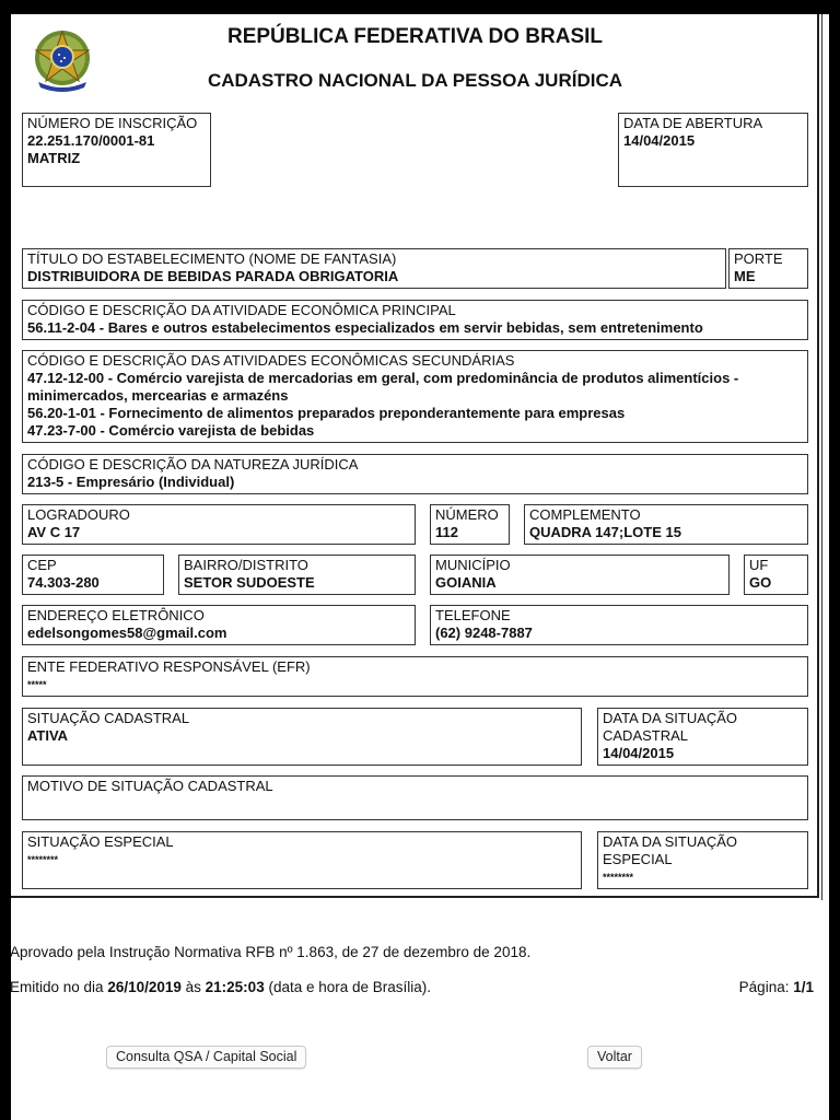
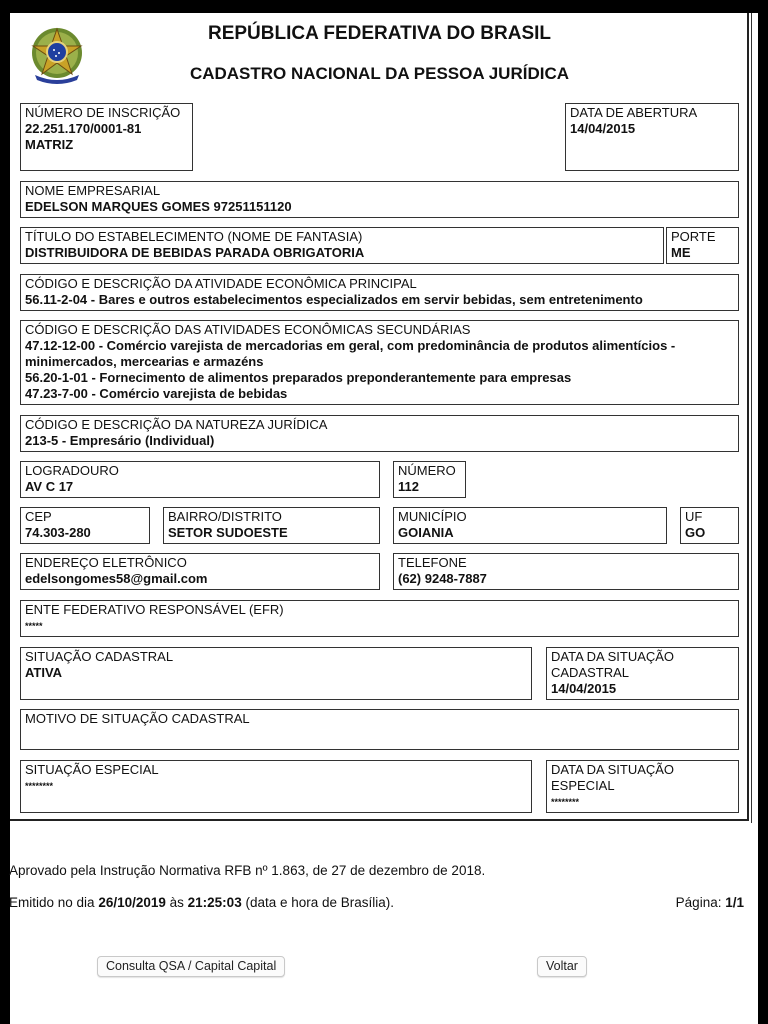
  REPÚBLICA FEDERATIVA DO BRASIL
  CADASTRO NACIONAL DA PESSOA JURÍDICA
  NÚMERO DE INSCRIÇÃO
  22.251.170/0001-81
  MATRIZ
  DATA DE ABERTURA
  14/04/2015
+ NOME EMPRESARIAL
+ EDELSON MARQUES GOMES 97251151120
  TÍTULO DO ESTABELECIMENTO (NOME DE FANTASIA)
  DISTRIBUIDORA DE BEBIDAS PARADA OBRIGATORIA
  PORTE
  ME
  CÓDIGO E DESCRIÇÃO DA ATIVIDADE ECONÔMICA PRINCIPAL
  56.11-2-04 - Bares e outros estabelecimentos especializados em servir bebidas, sem entretenimento
  CÓDIGO E DESCRIÇÃO DAS ATIVIDADES ECONÔMICAS SECUNDÁRIAS
  47.12-12-00 - Comércio varejista de mercadorias em geral, com predominância de produtos alimentícios - minimercados, mercearias e armazéns
  56.20-1-01 - Fornecimento de alimentos preparados preponderantemente para empresas
  47.23-7-00 - Comércio varejista de bebidas
  CÓDIGO E DESCRIÇÃO DA NATUREZA JURÍDICA
  213-5 - Empresário (Individual)
  LOGRADOURO
  AV C 17
  NÚMERO
  112
- COMPLEMENTO
- QUADRA 147;LOTE 15
  CEP
  74.303-280
  BAIRRO/DISTRITO
  SETOR SUDOESTE
  MUNICÍPIO
  GOIANIA
  UF
  GO
  ENDEREÇO ELETRÔNICO
  edelsongomes58@gmail.com
  TELEFONE
  (62) 9248-7887
  ENTE FEDERATIVO RESPONSÁVEL (EFR)
  *****
  SITUAÇÃO CADASTRAL
  ATIVA
  DATA DA SITUAÇÃO CADASTRAL
  14/04/2015
  MOTIVO DE SITUAÇÃO CADASTRAL
  SITUAÇÃO ESPECIAL
  ********
  DATA DA SITUAÇÃO ESPECIAL
  ********
  Aprovado pela Instrução Normativa RFB nº 1.863, de 27 de dezembro de 2018.
  Emitido no dia 26/10/2019 às 21:25:03 (data e hora de Brasília).
  Página: 1/1
- Consulta QSA / Capital Social
+ Consulta QSA / Capital Capital
  Voltar
